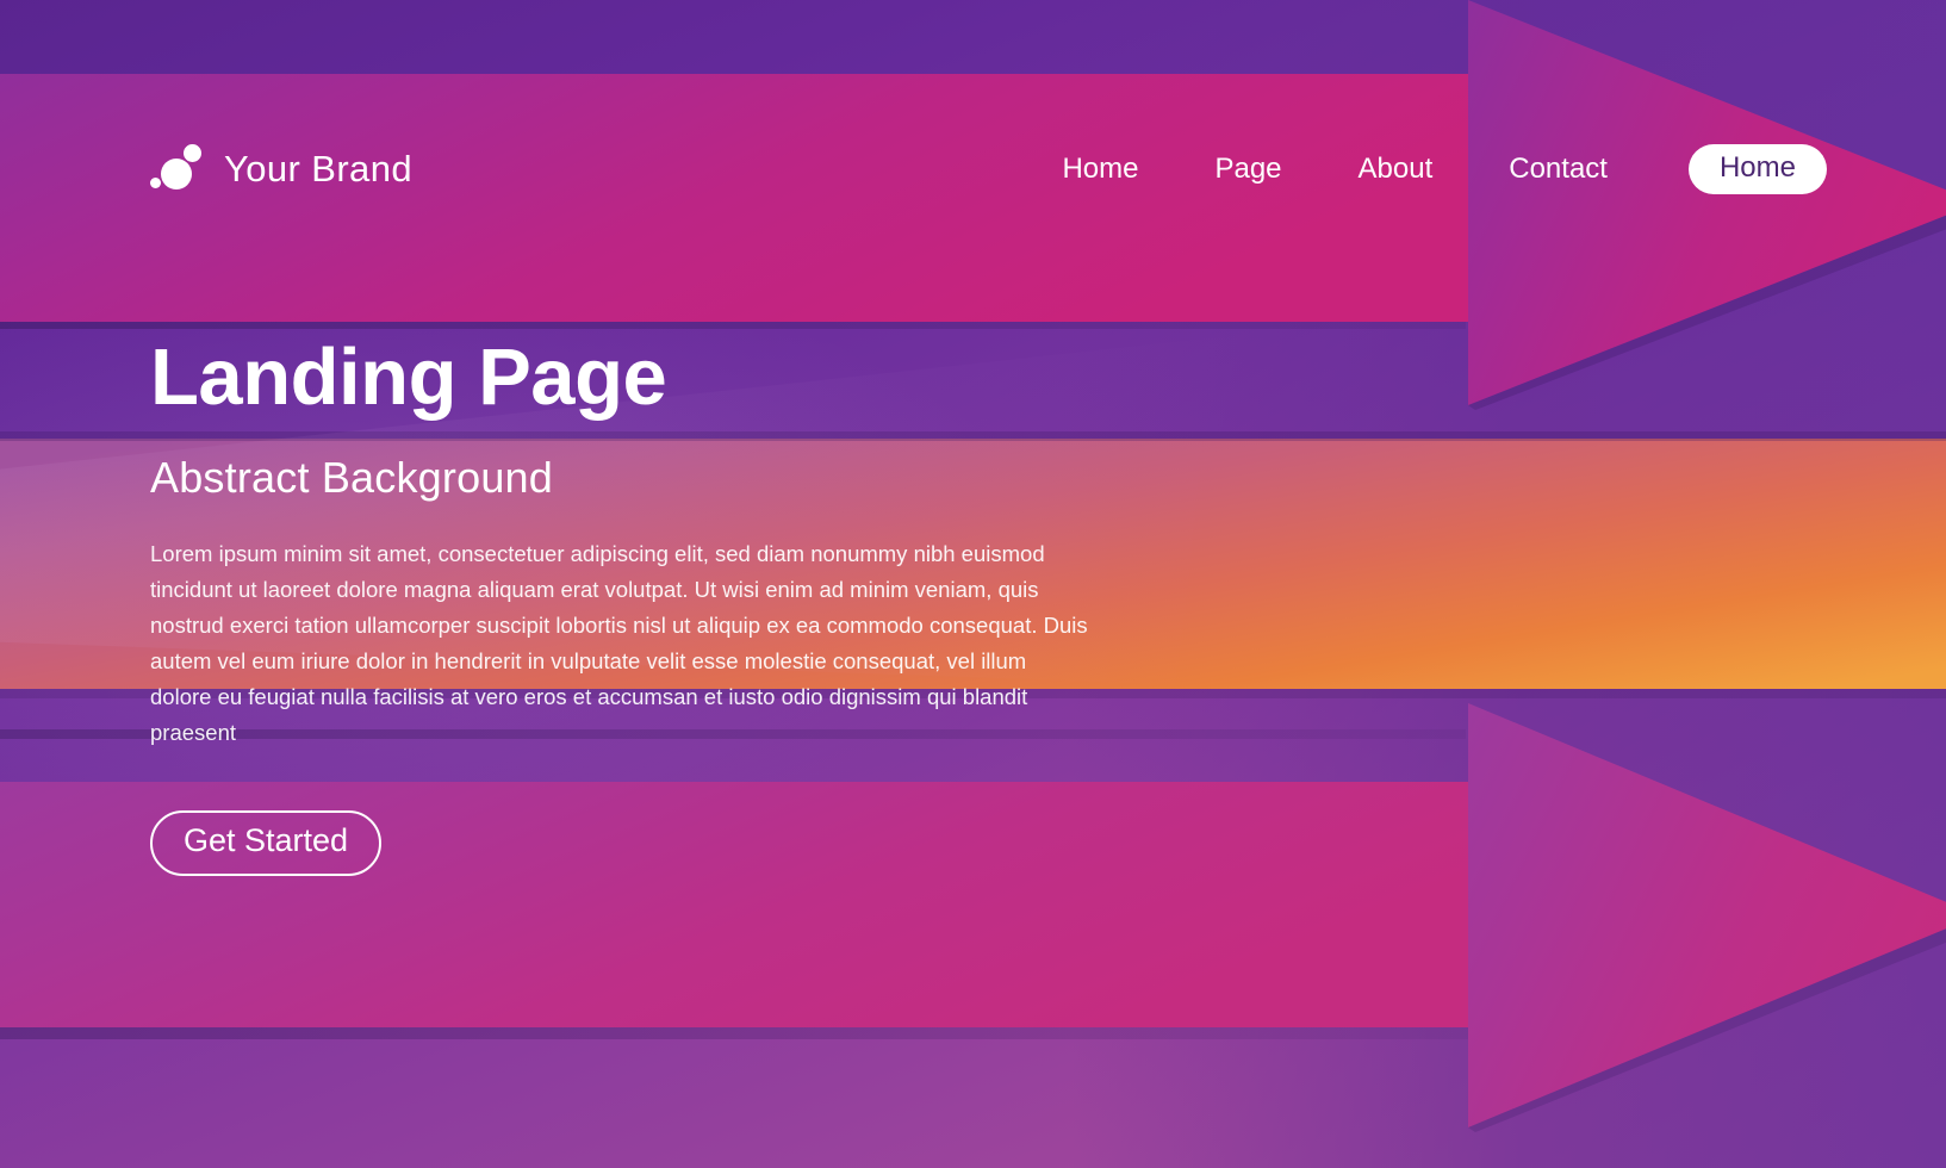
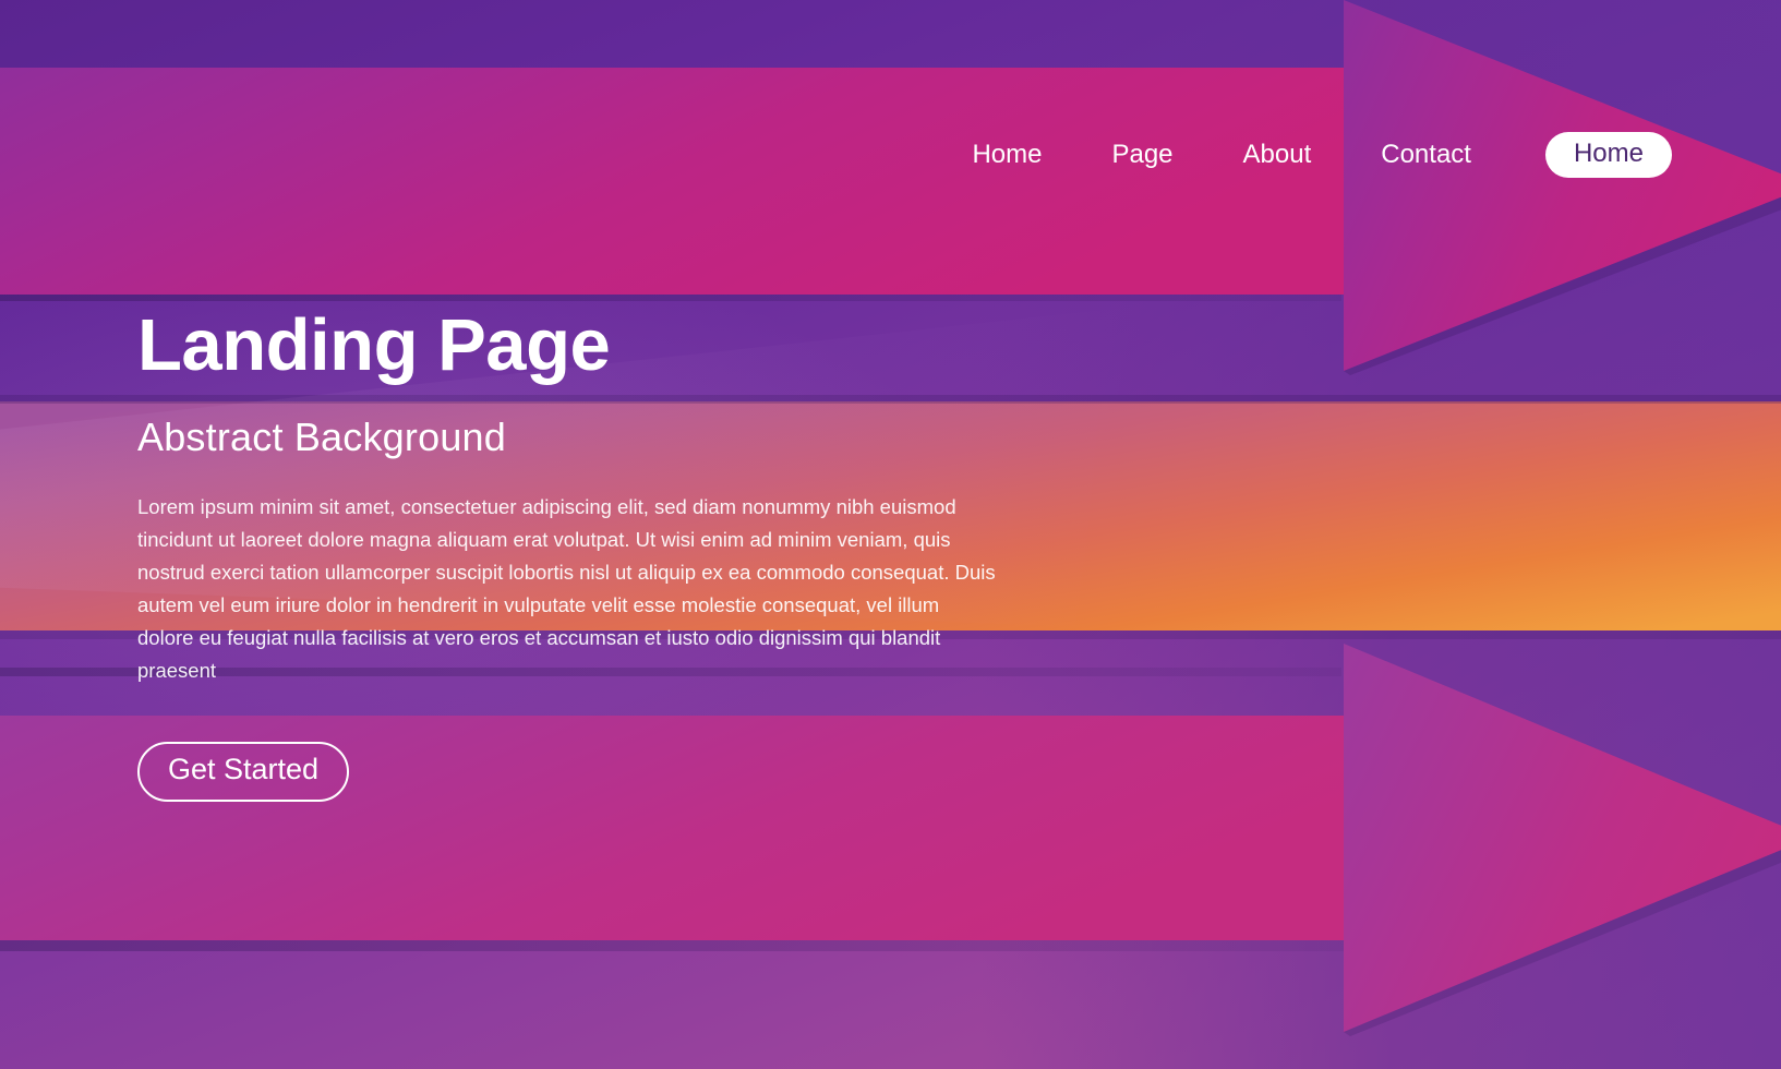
- Your Brand
  Home
  Page
  About
  Contact
  Home
  Landing Page
  Abstract Background
  Lorem ipsum minim sit amet, consectetuer adipiscing elit, sed diam nonummy nibh euismod tincidunt ut laoreet dolore magna aliquam erat volutpat. Ut wisi enim ad minim veniam, quis nostrud exerci tation ullamcorper suscipit lobortis nisl ut aliquip ex ea commodo consequat. Duis autem vel eum iriure dolor in hendrerit in vulputate velit esse molestie consequat, vel illum dolore eu feugiat nulla facilisis at vero eros et accumsan et iusto odio dignissim qui blandit praesent
  Get Started
